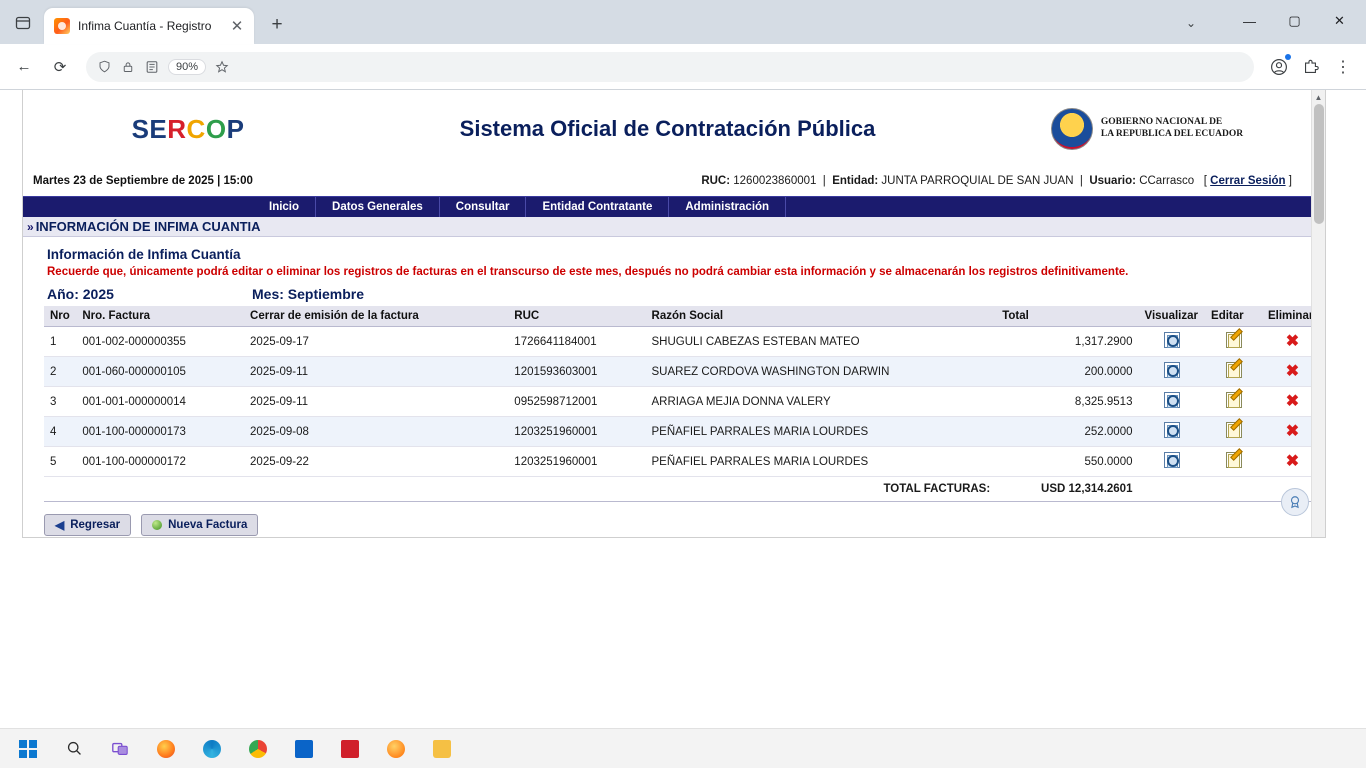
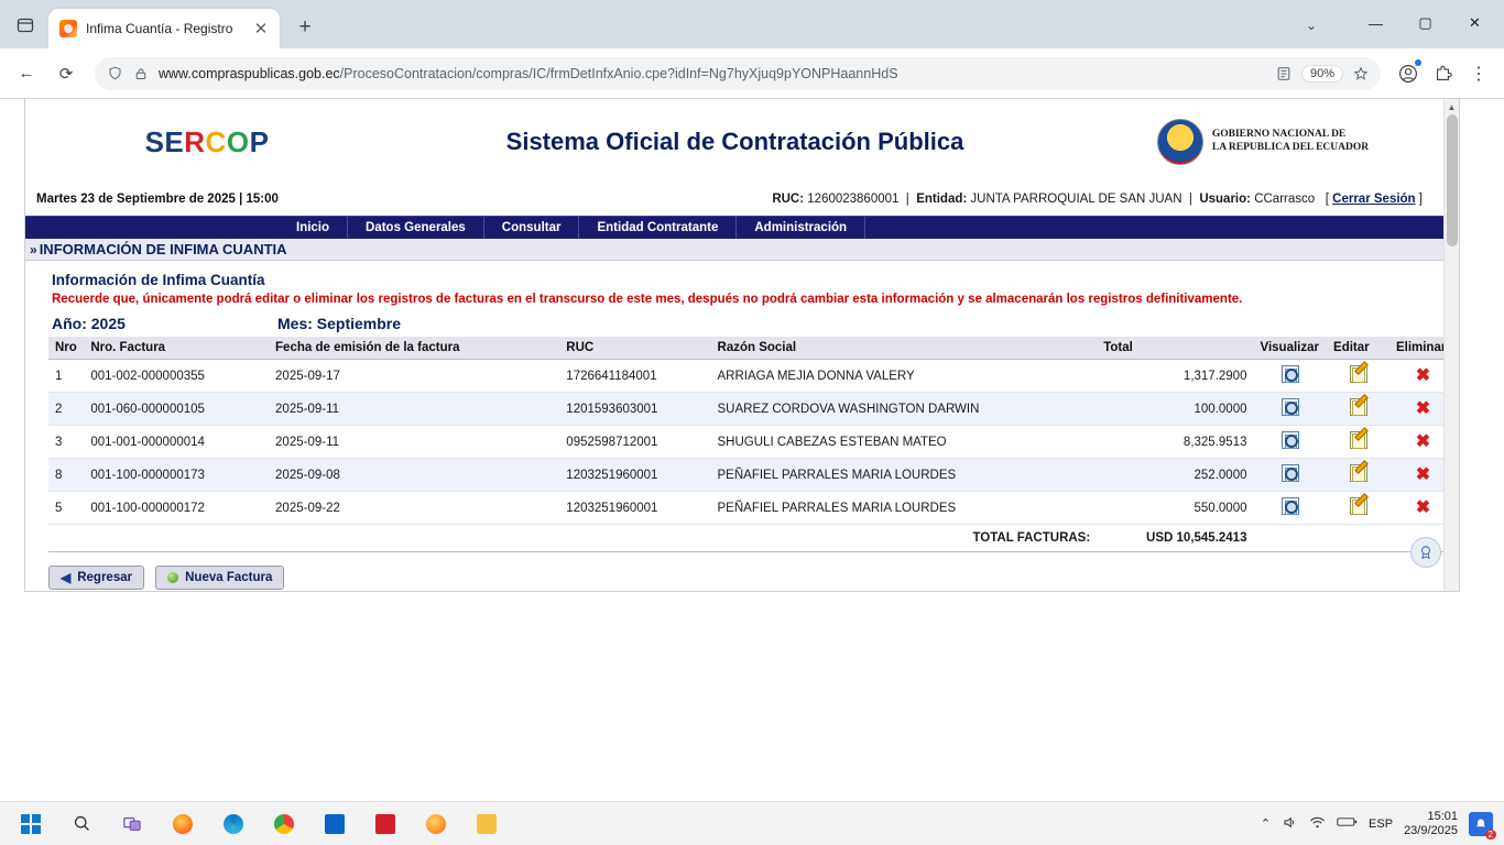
  Infima Cuantía - Registro
  ✕
  +
  ⌄
  —
  ▢
  ✕
  ←
  ⟳
+ www.compraspublicas.gob.ec/ProcesoContratacion/compras/IC/frmDetInfxAnio.cpe?idInf=Ng7hyXjuq9pYONPHaannHdS
  90%
  ⋮
  SERCOP
  Sistema Oficial de Contratación Pública
  GOBIERNO NACIONAL DE
  LA REPUBLICA DEL ECUADOR
  Martes 23 de Septiembre de 2025 | 15:00
  RUC: 1260023860001 | Entidad: JUNTA PARROQUIAL DE SAN JUAN | Usuario: CCarrasco [ Cerrar Sesión ]
  Inicio
  Datos Generales
  Consultar
  Entidad Contratante
  Administración
  »
  INFORMACIÓN DE INFIMA CUANTIA
  Información de Infima Cuantía
  Recuerde que, únicamente podrá editar o eliminar los registros de facturas en el transcurso de este mes, después no podrá cambiar esta información y se almacenarán los registros definitivamente.
  Año: 2025
  Mes: Septiembre
- Nro	Nro. Factura	Cerrar de emisión de la factura	RUC	Razón Social	Total	Visualizar	Editar	Elimina
+ Nro	Nro. Factura	Fecha de emisión de la factura	RUC	Razón Social	Total	Visualizar	Editar	Elimina
- 1	001-002-000000355	2025-09-17	1726641184001	SHUGULI CABEZAS ESTEBAN MATEO	1,317.2900			✖
+ 1	001-002-000000355	2025-09-17	1726641184001	ARRIAGA MEJIA DONNA VALERY	1,317.2900			✖
- 2	001-060-000000105	2025-09-11	1201593603001	SUAREZ CORDOVA WASHINGTON DARWIN	200.0000			✖
+ 2	001-060-000000105	2025-09-11	1201593603001	SUAREZ CORDOVA WASHINGTON DARWIN	100.0000			✖
- 3	001-001-000000014	2025-09-11	0952598712001	ARRIAGA MEJIA DONNA VALERY	8,325.9513			✖
+ 3	001-001-000000014	2025-09-11	0952598712001	SHUGULI CABEZAS ESTEBAN MATEO	8,325.9513			✖
- 4	001-100-000000173	2025-09-08	1203251960001	PEÑAFIEL PARRALES MARIA LOURDES	252.0000			✖
+ 8	001-100-000000173	2025-09-08	1203251960001	PEÑAFIEL PARRALES MARIA LOURDES	252.0000			✖
  5	001-100-000000172	2025-09-22	1203251960001	PEÑAFIEL PARRALES MARIA LOURDES	550.0000			✖
- TOTAL FACTURAS:	USD 12,314.2601
+ TOTAL FACTURAS:	USD 10,545.2413
  ◀
  Regresar
  Nueva Factura
  ▲
+ ⌃
+ ESP
+ 15:01
+ 23/9/2025
+ 2
